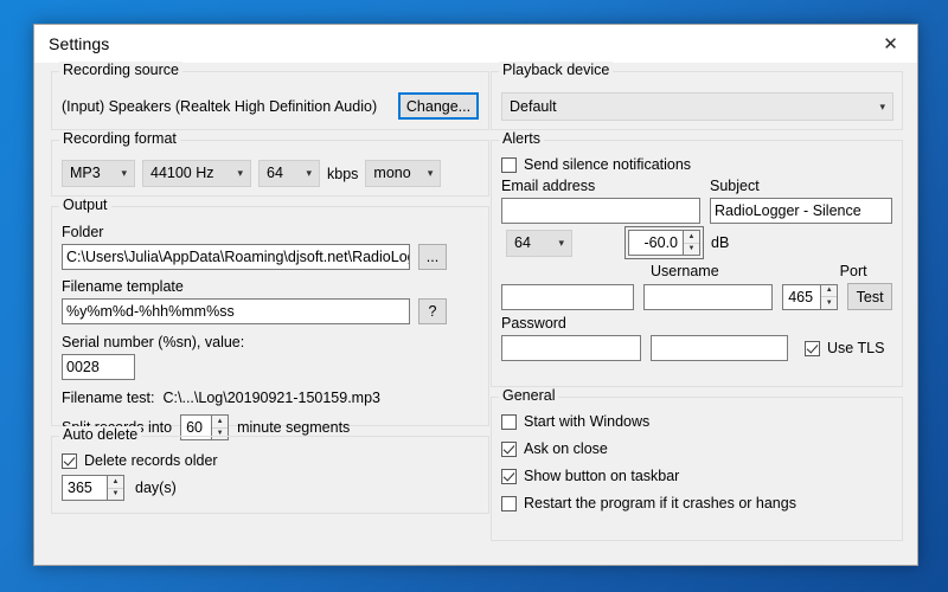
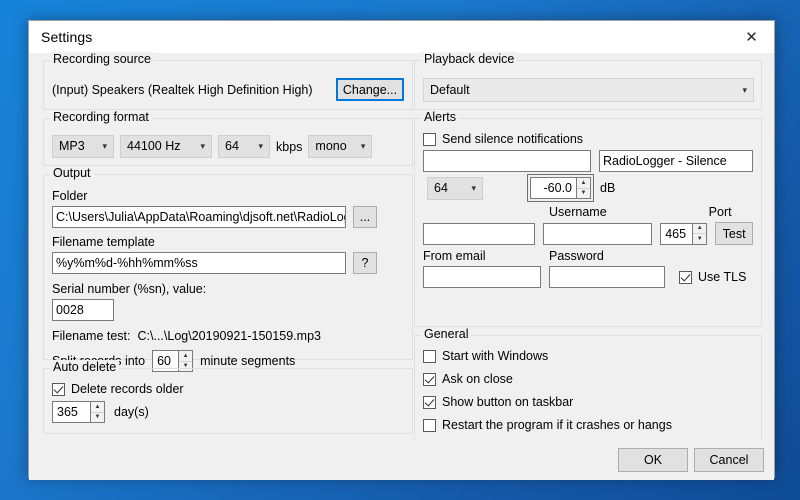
  Settings
  ✕
  Recording source
- (Input) Speakers (Realtek High Definition Audio)
+ (Input) Speakers (Realtek High Definition High)
  Change...
  Recording format
  MP3
  ▾
  44100 Hz
  ▾
  64
  ▾
  kbps
  mono
  ▾
  Output
  Folder
  C:\Users\Julia\AppData\Roaming\djsoft.net\RadioLo
  ...
  Filename template
  %y%m%d-%hh%mm%ss
  ?
  Serial number (%sn), value:
  0028
  Filename test:
  C:\...\Log\20190921-150159.mp3
  60
  minute segments
  Auto delete
  Delete records older
  365
  day(s)
  Playback device
  Default
  ▾
  Alerts
  Send silence notifications
- Email address
- Subject
  RadioLogger - Silence
  64
  ▾
  -60.0
  dB
  Username
  Port
  465
  Test
+ From email
  Password
  Use TLS
  General
  Start with Windows
  Ask on close
  Show button on taskbar
  Restart the program if it crashes or hangs
+ OK
+ Cancel
